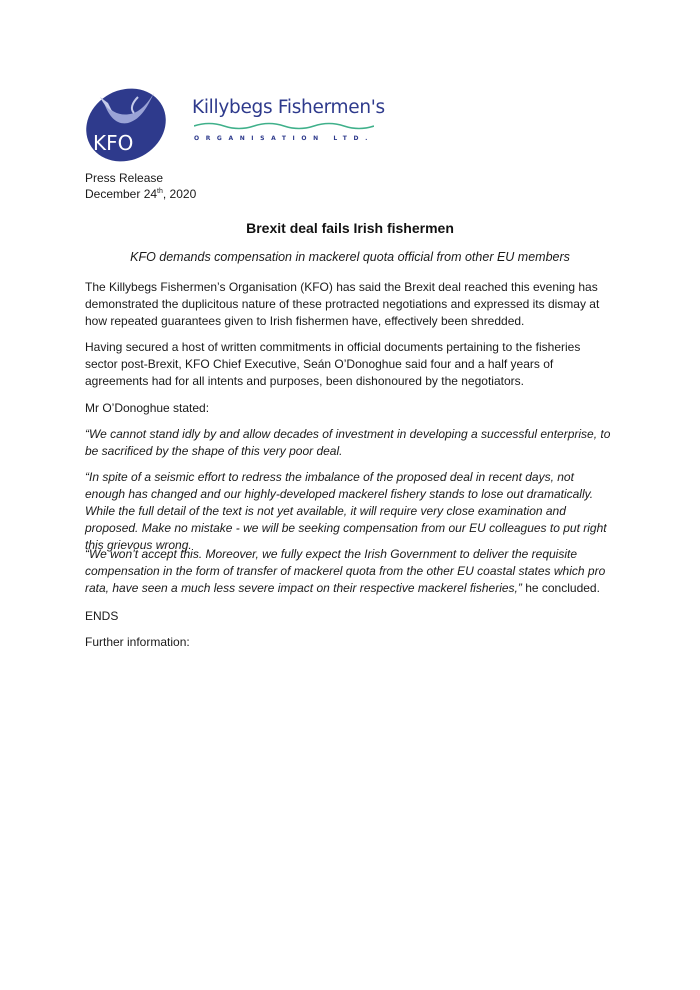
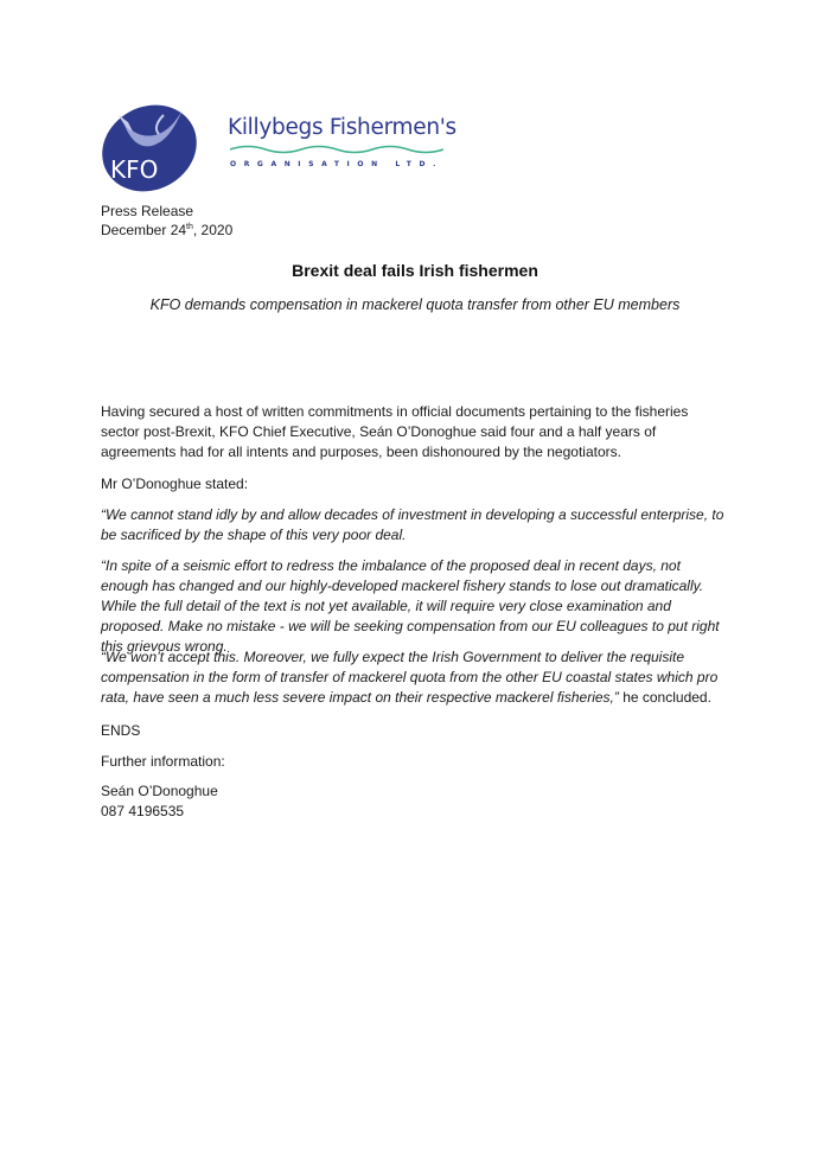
  KFO
  Killybegs Fishermen's
  Press Release
  December 24 , 2020
  Brexit deal fails Irish fishermen
- KFO demands compensation in mackerel quota official from other EU members
+ KFO demands compensation in mackerel quota transfer from other EU members
- The Killybegs Fishermen’s Organisation (KFO) has said the Brexit deal reached this evening has demonstrated the duplicitous nature of these protracted negotiations and expressed its dismay at how repeated guarantees given to Irish fishermen have, effectively been shredded.
  Having secured a host of written commitments in official documents pertaining to the fisheries sector post-Brexit, KFO Chief Executive, Seán O’Donoghue said four and a half years of agreements had for all intents and purposes, been dishonoured by the negotiators.
  Mr O’Donoghue stated:
  “We cannot stand idly by and allow decades of investment in developing a successful enterprise, to be sacrificed by the shape of this very poor deal.
  “In spite of a seismic effort to redress the imbalance of the proposed deal in recent days, not enough has changed and our highly-developed mackerel fishery stands to lose out dramatically. While the full detail of the text is not yet available, it will require very close examination and proposed. Make no mistake - we will be seeking compensation from our EU colleagues to put right this grievous wrong.
  “We won’t accept this. Moreover, we fully expect the Irish Government to deliver the requisite compensation in the form of transfer of mackerel quota from the other EU coastal states which pro rata, have seen a much less severe impact on their respective mackerel fisheries,” he concluded.
  ENDS
  Further information:
+ Seán O’Donoghue
+ 087 4196535
